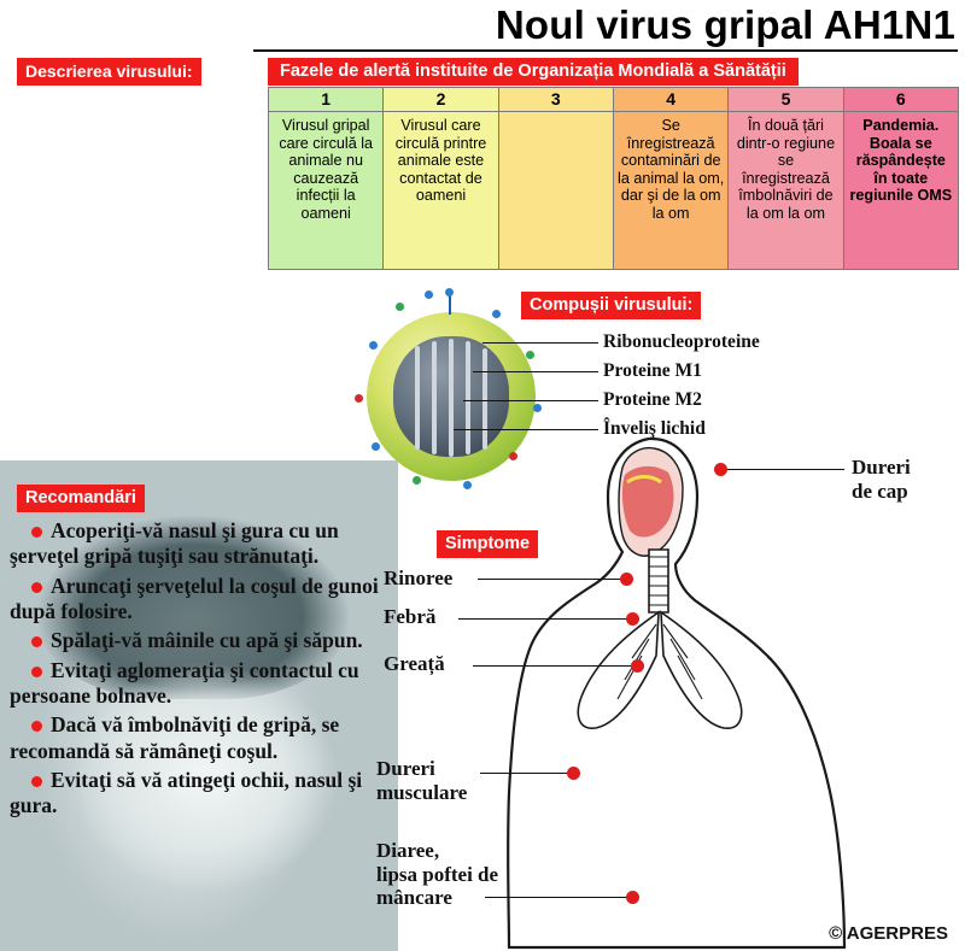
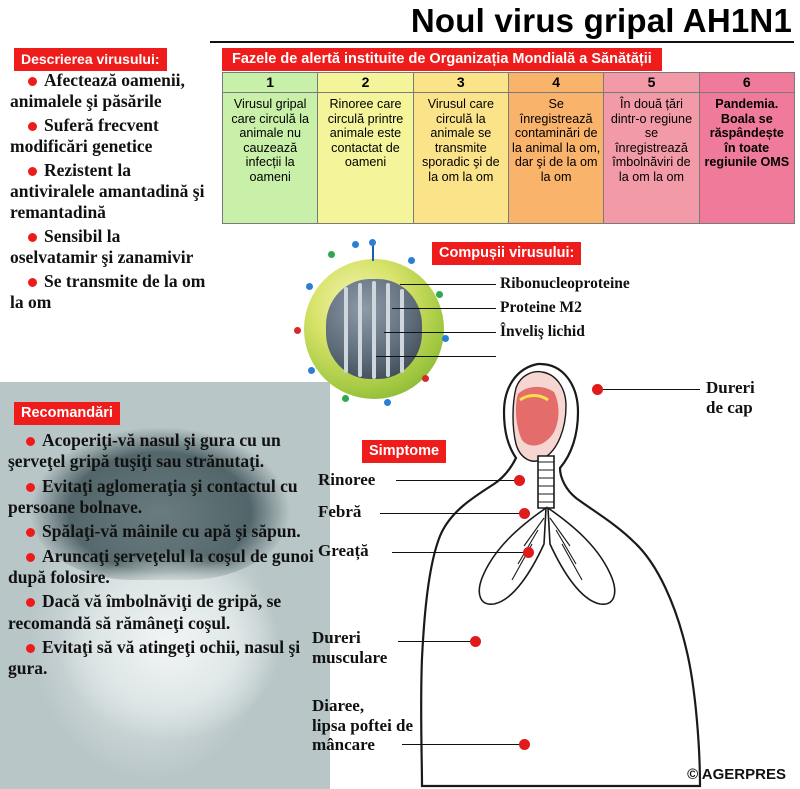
  Noul virus gripal AH1N1
  Descrierea virusului:
+ Afectează oamenii, animalele şi păsările
+ Suferă frecvent modificări genetice
+ Rezistent la antiviralele amantadină şi remantadină
+ Sensibil la oselvatamir şi zanamivir
+ Se transmite de la om la om
  Fazele de alertă instituite de Organizația Mondială a Sănătății
  1
  Virusul gripal care circulă la animale nu cauzează infecții la oameni
  2
- Virusul care circulă printre animale este contactat de oameni
+ Rinoree care circulă printre animale este contactat de oameni
  3
+ Virusul care circulă la animale se transmite sporadic şi de la om la om
  4
  Se înregistrează contaminări de la animal la om, dar şi de la om la om
  5
  În două țări dintr-o regiune se înregistrează îmbolnăviri de la om la om
  6
  Pandemia. Boala se răspândește în toate regiunile OMS
  Compușii virusului:
  Ribonucleoproteine
- Proteine M1
  Proteine M2
  Înveliş lichid
  Simptome
  Dureri
  de cap
  Rinoree
  Febră
  Greață
  Dureri
  musculare
  Diaree,
  lipsa poftei de
  mâncare
  Recomandări
  Acoperiţi-vă nasul şi gura cu un şerveţel gripă tuşiţi sau strănutaţi.
- Aruncaţi şerveţelul la coşul de gunoi după folosire.
+ Evitaţi aglomeraţia şi contactul cu persoane bolnave.
  Spălaţi-vă mâinile cu apă şi săpun.
- Evitaţi aglomeraţia şi contactul cu persoane bolnave.
+ Aruncaţi şerveţelul la coşul de gunoi după folosire.
  Dacă vă îmbolnăviţi de gripă, se recomandă să rămâneţi coşul.
  Evitaţi să vă atingeţi ochii, nasul şi gura.
  © AGERPRES
